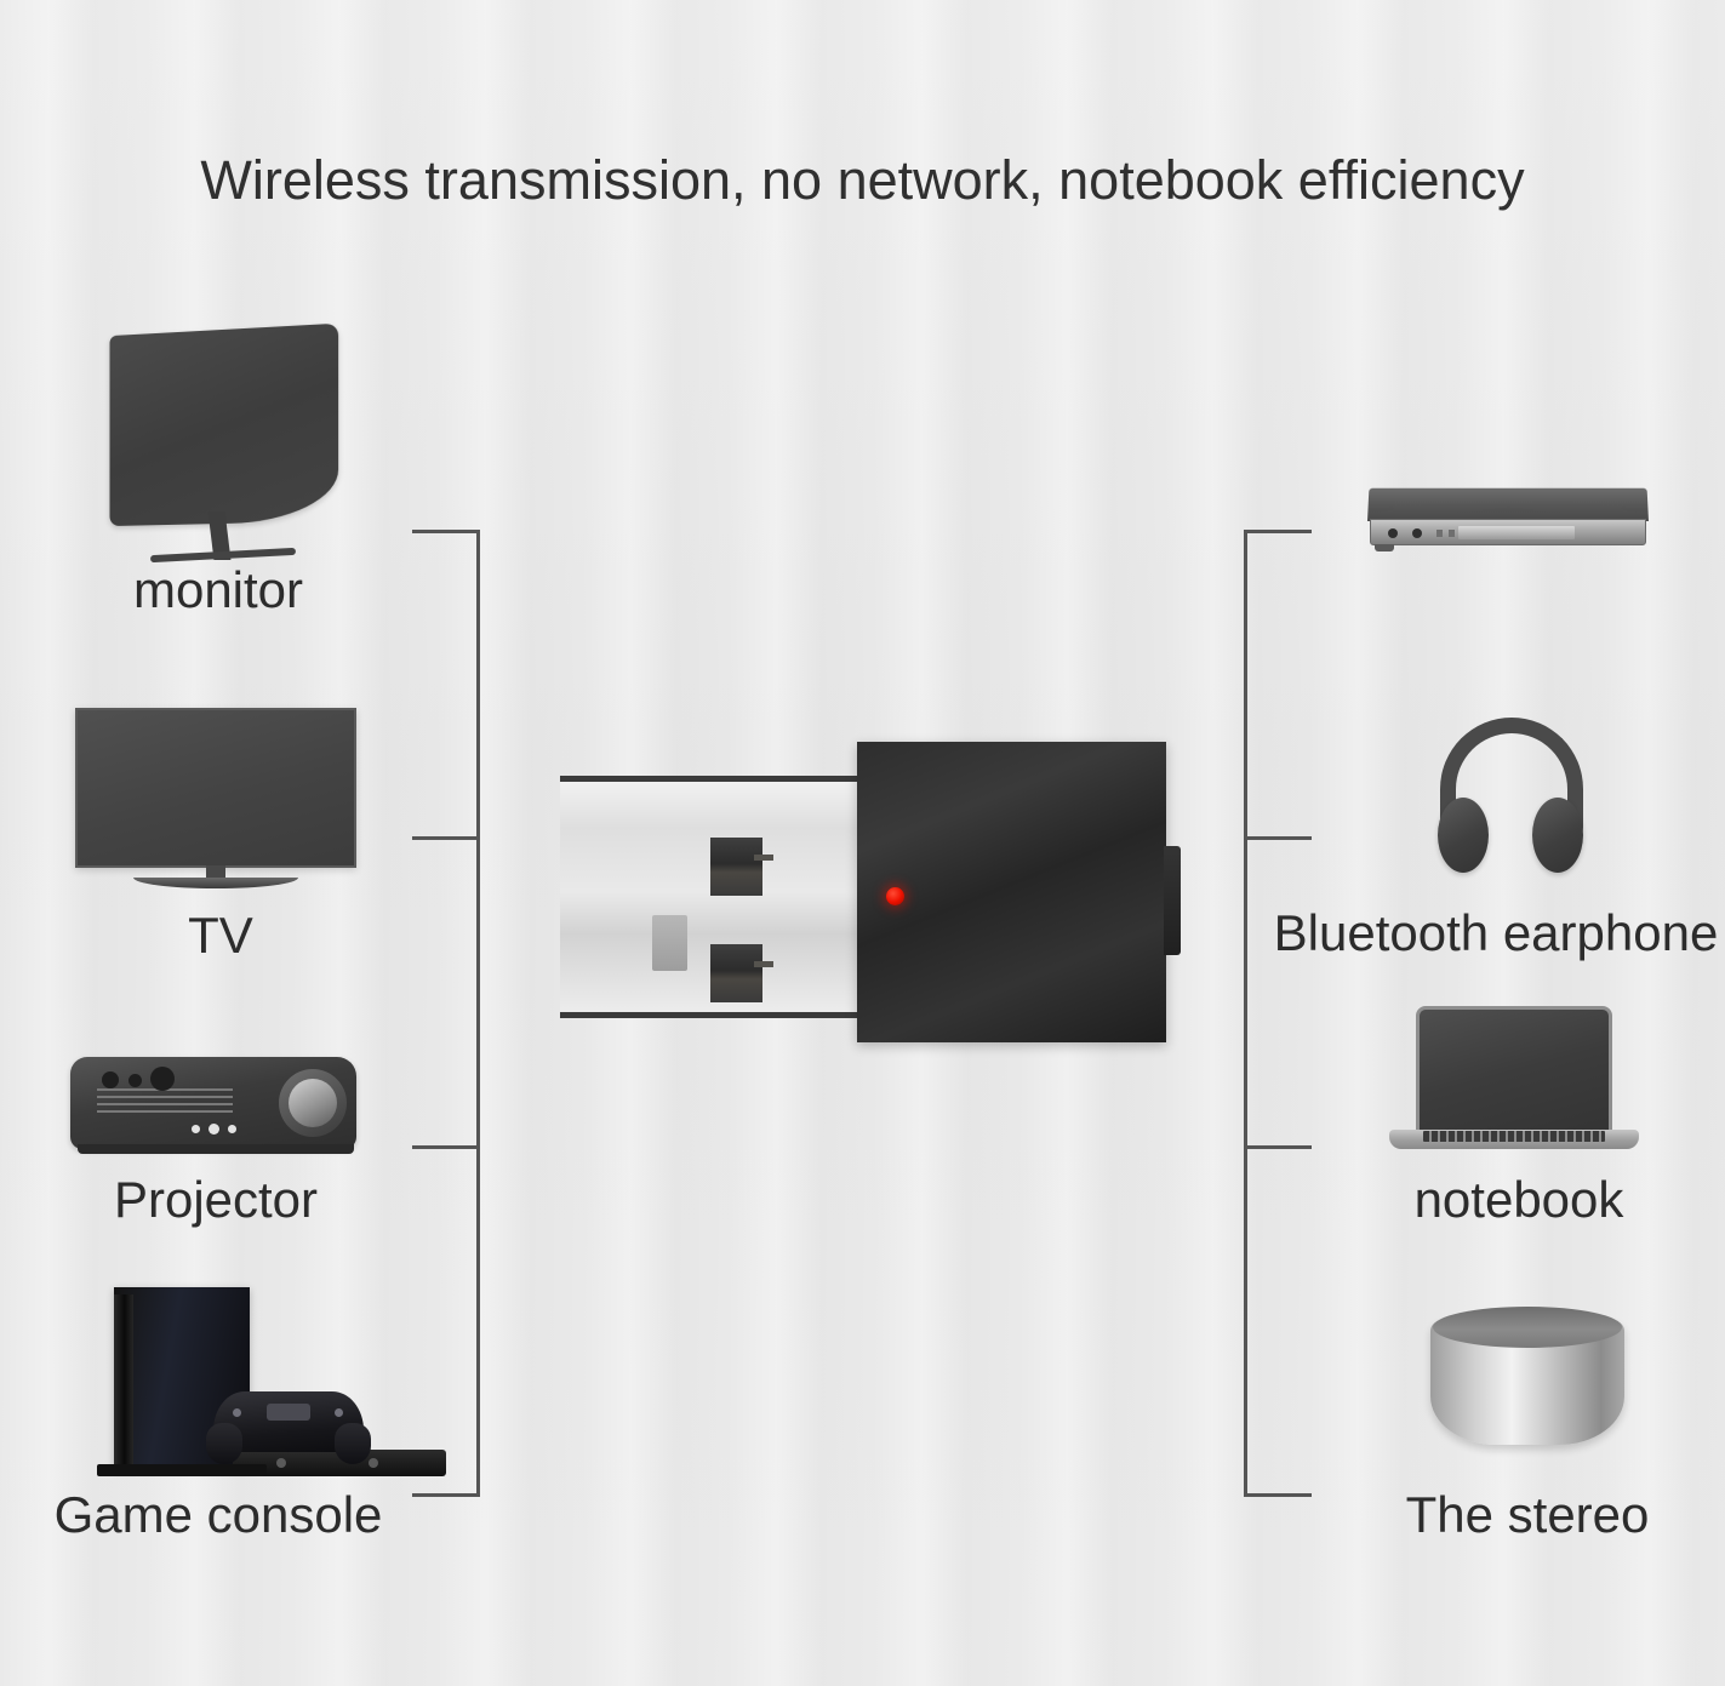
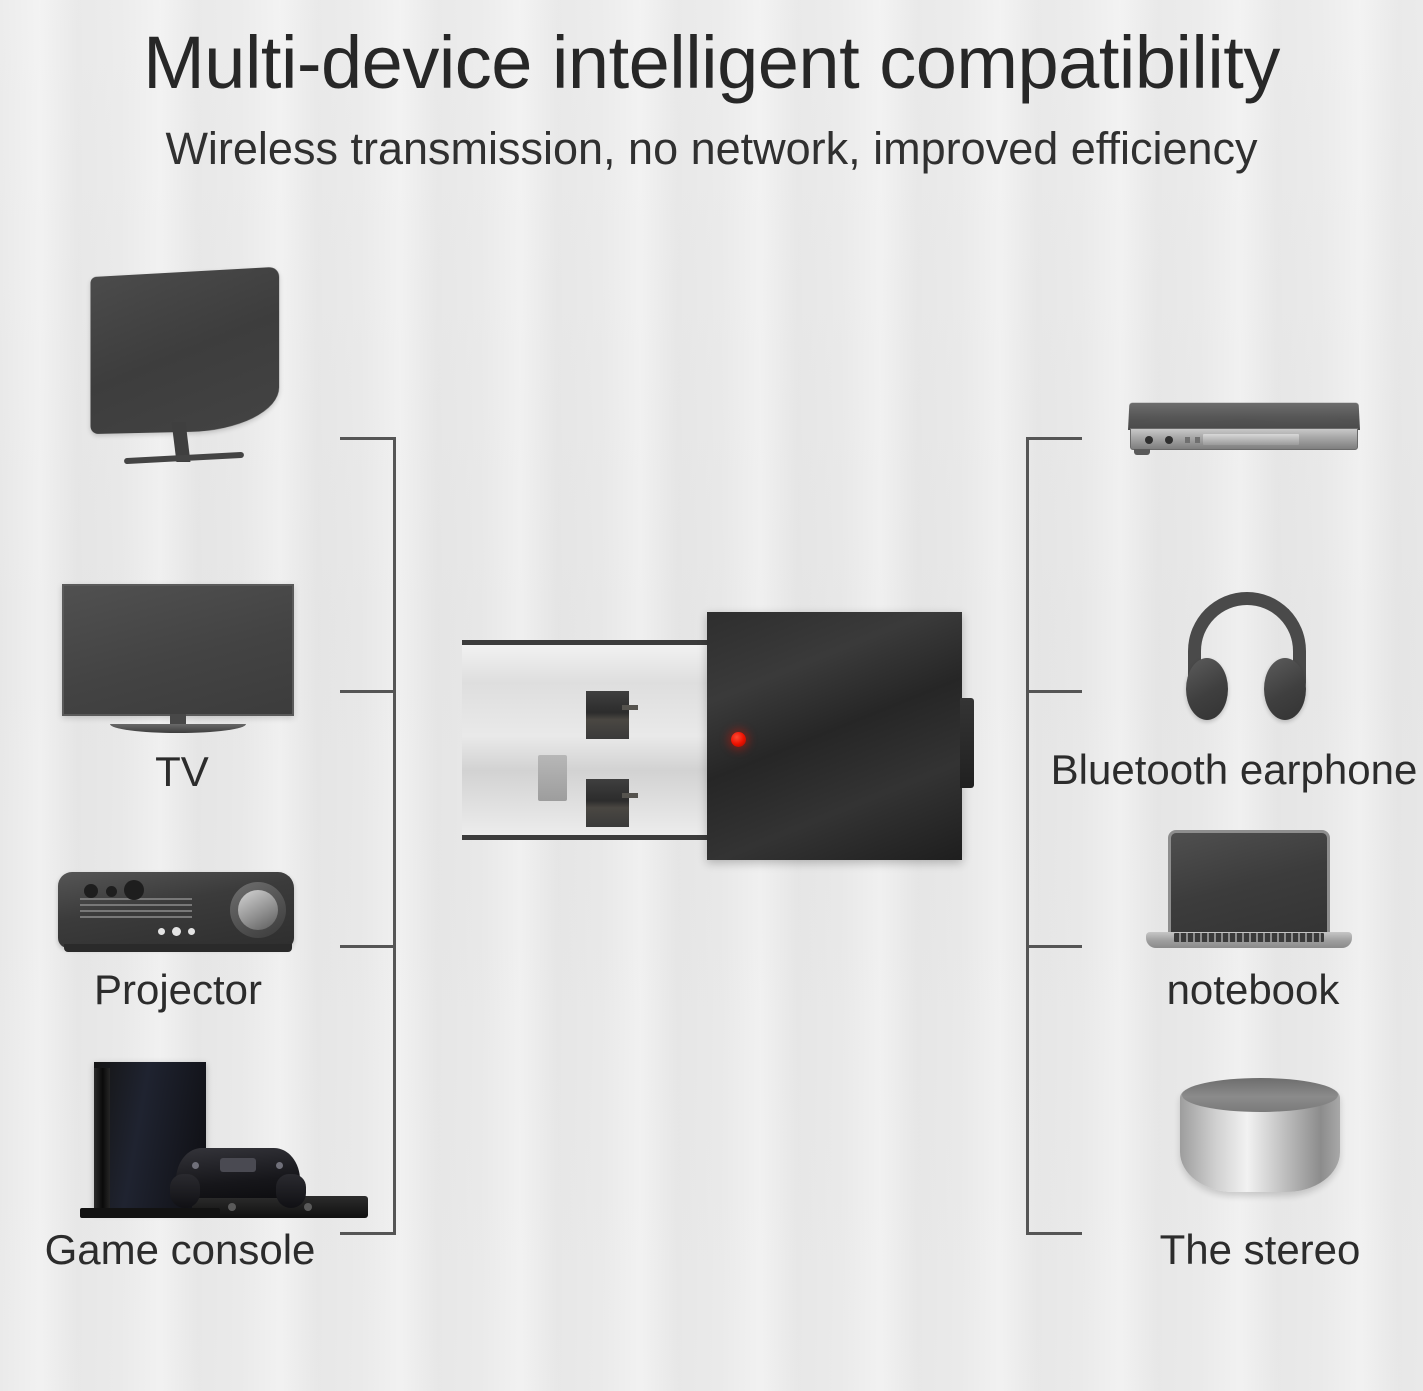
+ Multi-device intelligent compatibility
- Wireless transmission, no network, notebook efficiency
+ Wireless transmission, no network, improved efficiency
- monitor
  TV
  Projector
  Game console
  Bluetooth earphone
  notebook
  The stereo
